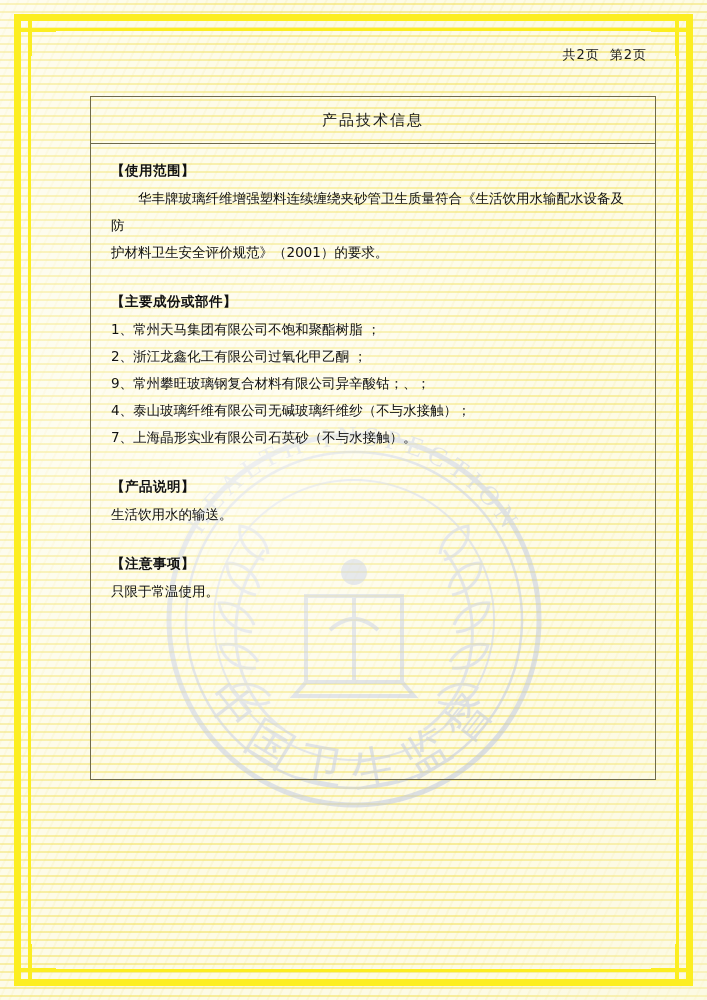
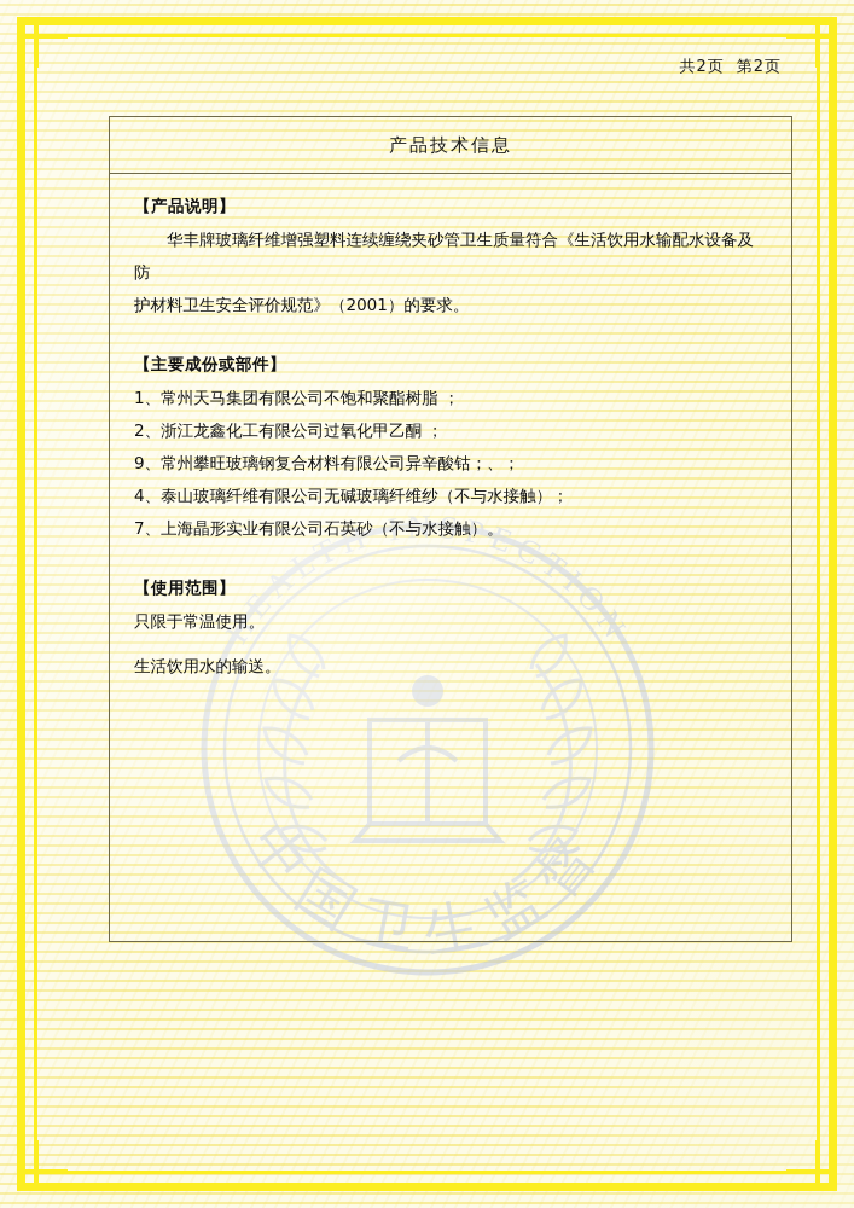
  共2页 第2页
  产品技术信息
- 【使用范围】
+ 【产品说明】
  华丰牌玻璃纤维增强塑料连续缠绕夹砂管卫生质量符合《生活饮用水输配水设备及防
  护材料卫生安全评价规范》（2001）的要求。
  【主要成份或部件】
  1、常州天马集团有限公司不饱和聚酯树脂 ；
  2、浙江龙鑫化工有限公司过氧化甲乙酮 ；
  9、常州攀旺玻璃钢复合材料有限公司异辛酸钴；、；
  4、泰山玻璃纤维有限公司无碱玻璃纤维纱（不与水接触）；
  7、上海晶形实业有限公司石英砂（不与水接触）。
- 【产品说明】
+ 【使用范围】
- 生活饮用水的输送。
+ 只限于常温使用。
- 【注意事项】
- 只限于常温使用。
+ 生活饮用水的输送。
